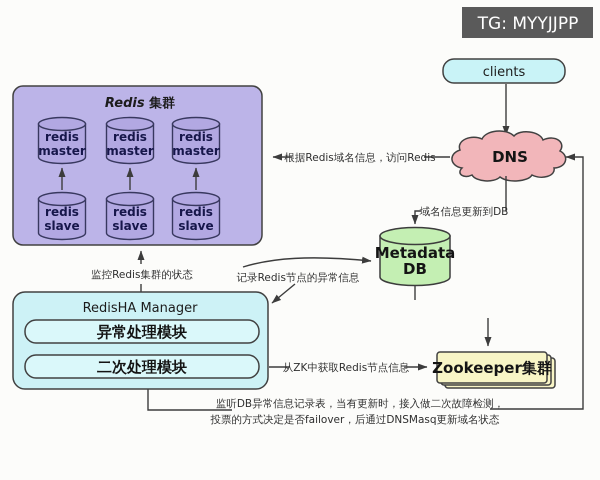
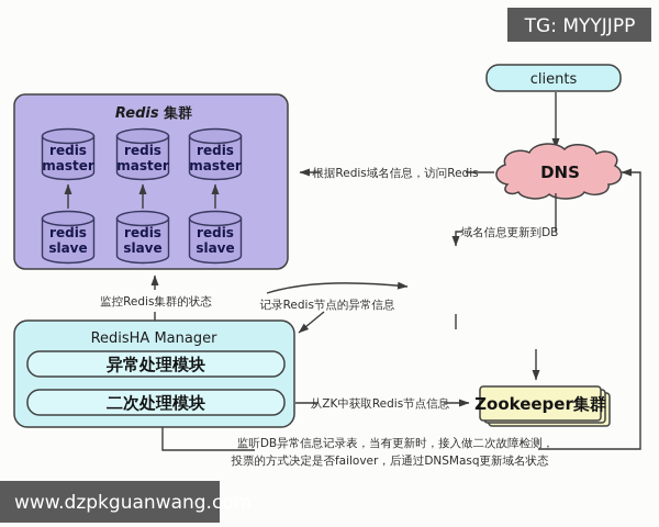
  Redis 集群
  redis
  master
  redis
  master
  redis
  master
  redis
  slave
  redis
  slave
  redis
  slave
  clients
  DNS
  根据Redis域名信息，访问Redis
  域名信息更新到DB
- Metadata
- DB
  记录Redis节点的异常信息
  监控Redis集群的状态
  RedisHA Manager
  异常处理模块
  二次处理模块
  从ZK中获取Redis节点信息
  Zookeeper集群
  监听DB异常信息记录表，当有更新时，接入做二次故障检测，
  投票的方式决定是否failover，后通过DNSMasq更新域名状态
  TG: MYYJJPP
+ www.dzpkguanwang.com
